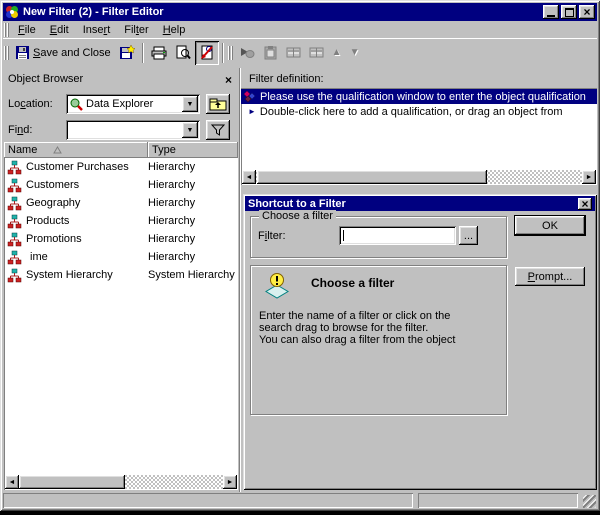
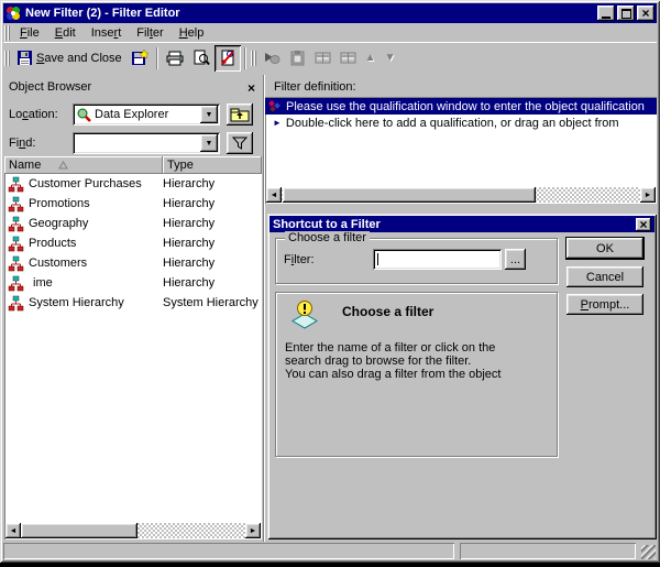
  New Filter (2) - Filter Editor
  ×
  File
  Edit
  Insert
  Filter
  Help
  Save and Close
  ▲
  ▼
  Object Browser
  ×
  Location:
  Data Explorer
  Find:
  Name
  Type
  Customer Purchases
  Hierarchy
- Customers
+ Promotions
  Hierarchy
  Geography
  Hierarchy
  Products
  Hierarchy
- Promotions
+ Customers
  Hierarchy
  ime
  Hierarchy
  System Hierarchy
  System Hierarchy
  Filter definition:
  Please use the qualification window to enter the object qualification
  ►
  Double-click here to add a qualification, or drag an object from
  Shortcut to a Filter
  ×
  Choose a filter
  Filter:
  ...
  OK
+ Cancel
  Prompt...
  Choose a filter
  Enter the name of a filter or click on the
  search drag to browse for the filter.
  You can also drag a filter from the object
